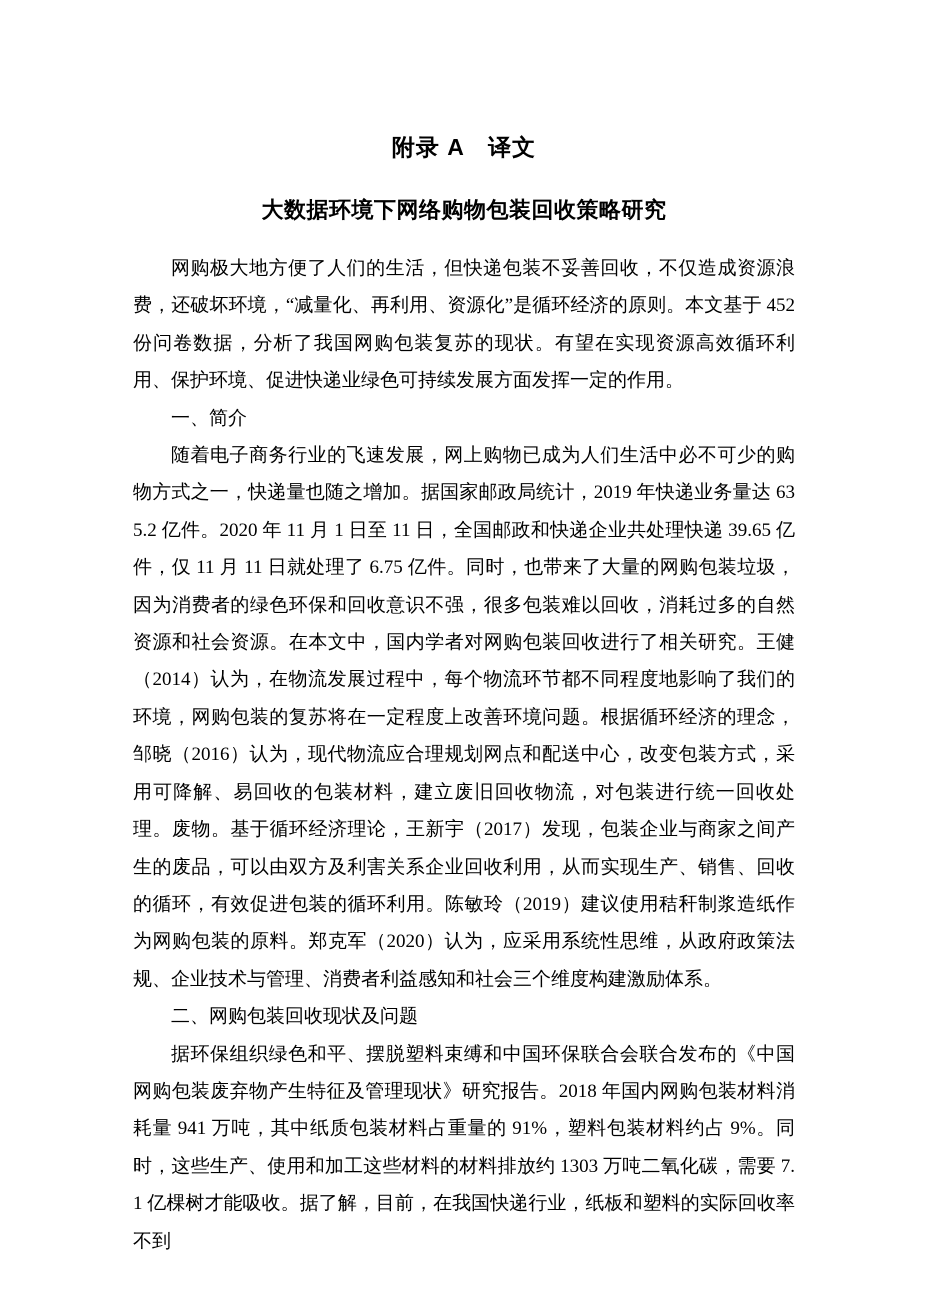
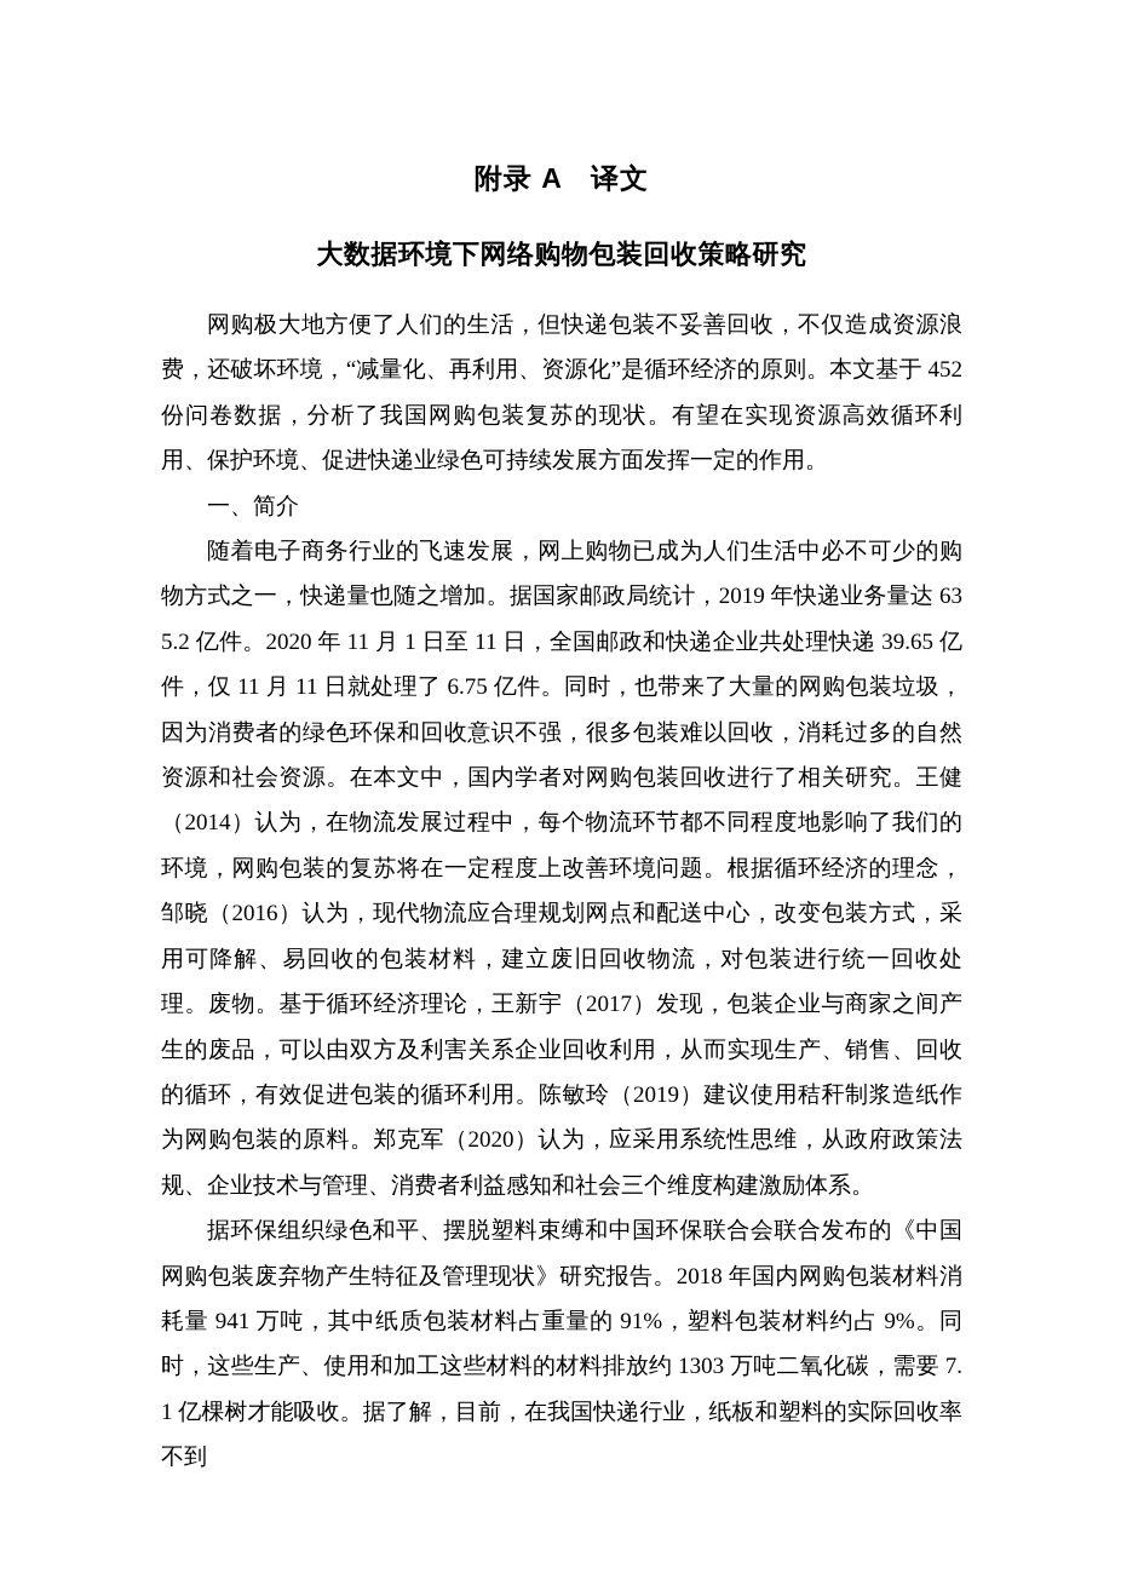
  附录 A 译文
  大数据环境下网络购物包装回收策略研究
  网购极大地方便了人们的生活，但快递包装不妥善回收，不仅造成资源浪费，还破坏环境，“减量化、再利用、资源化”是循环经济的原则。本文基于 452 份问卷数据，分析了我国网购包装复苏的现状。有望在实现资源高效循环利用、保护环境、促进快递业绿色可持续发展方面发挥一定的作用。
  一、简介
  随着电子商务行业的飞速发展，网上购物已成为人们生活中必不可少的购物方式之一，快递量也随之增加。据国家邮政局统计，2019 年快递业务量达 635.2 亿件。2020 年 11 月 1 日至 11 日，全国邮政和快递企业共处理快递 39.65 亿件，仅 11 月 11 日就处理了 6.75 亿件。同时，也带来了大量的网购包装垃圾，因为消费者的绿色环保和回收意识不强，很多包装难以回收，消耗过多的自然资源和社会资源。在本文中，国内学者对网购包装回收进行了相关研究。王健（2014）认为，在物流发展过程中，每个物流环节都不同程度地影响了我们的环境，网购包装的复苏将在一定程度上改善环境问题。根据循环经济的理念，邹晓（2016）认为，现代物流应合理规划网点和配送中心，改变包装方式，采用可降解、易回收的包装材料，建立废旧回收物流，对包装进行统一回收处理。废物。基于循环经济理论，王新宇（2017）发现，包装企业与商家之间产生的废品，可以由双方及利害关系企业回收利用，从而实现生产、销售、回收的循环，有效促进包装的循环利用。陈敏玲（2019）建议使用秸秆制浆造纸作为网购包装的原料。郑克军（2020）认为，应采用系统性思维，从政府政策法规、企业技术与管理、消费者利益感知和社会三个维度构建激励体系。
- 二、网购包装回收现状及问题
  据环保组织绿色和平、摆脱塑料束缚和中国环保联合会联合发布的《中国网购包装废弃物产生特征及管理现状》研究报告。2018 年国内网购包装材料消耗量 941 万吨，其中纸质包装材料占重量的 91%，塑料包装材料约占 9%。同时，这些生产、使用和加工这些材料的材料排放约 1303 万吨二氧化碳，需要 7.1 亿棵树才能吸收。据了解，目前，在我国快递行业，纸板和塑料的实际回收率不到
